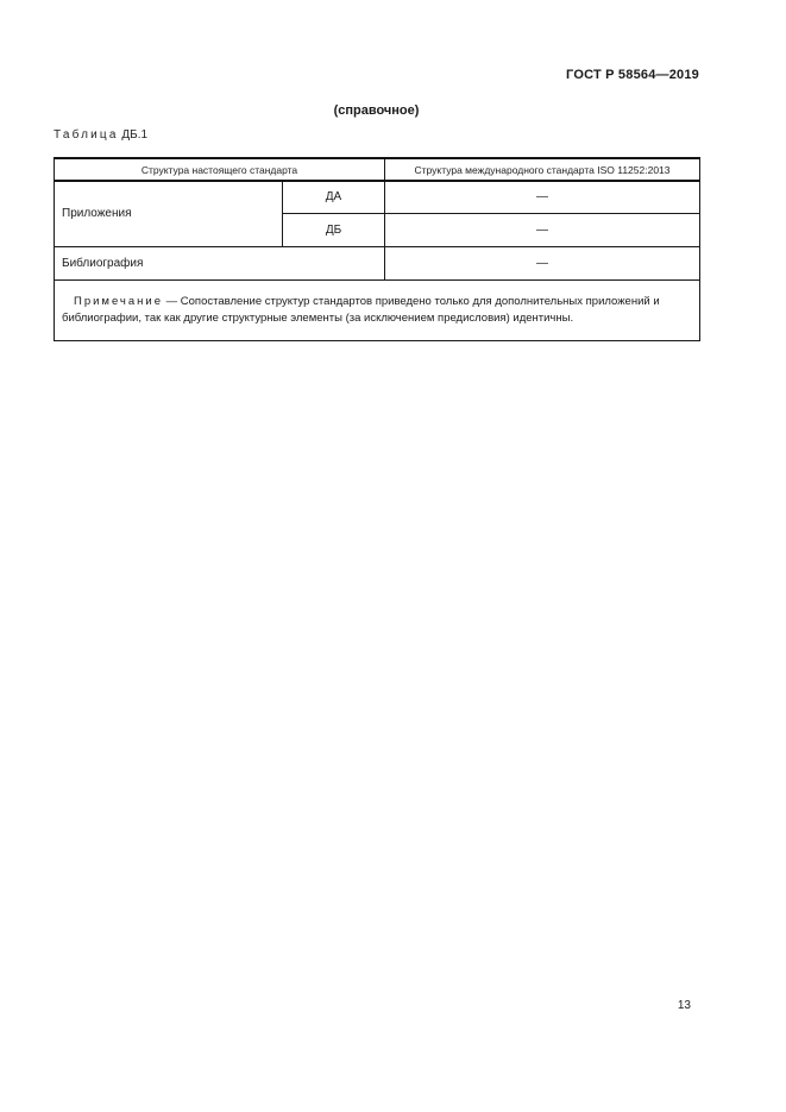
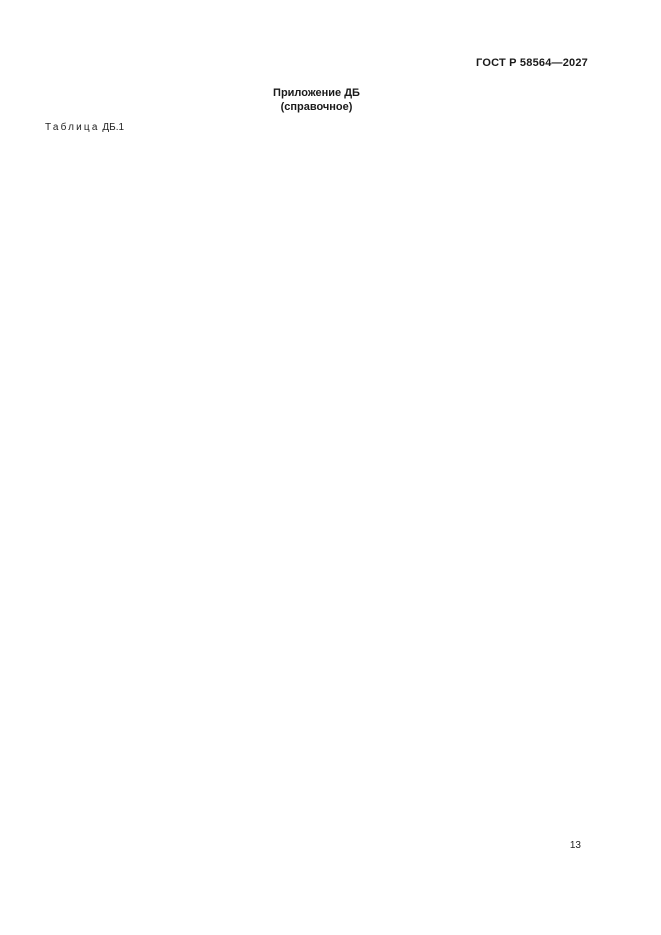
- ГОСТ Р 58564—2019
+ ГОСТ Р 58564—2027
+ Приложение ДБ
  (справочное)
  Таблица ДБ.1
- Структура настоящего стандарта	Структура международного стандарта ISO 11252:2013
- Приложения	ДА	—
- ДБ	—
- Библиография	—
- Примечание — Сопоставление структур стандартов приведено только для дополнительных приложений и библиографии, так как другие структурные элементы (за исключением предисловия) идентичны.
  13
